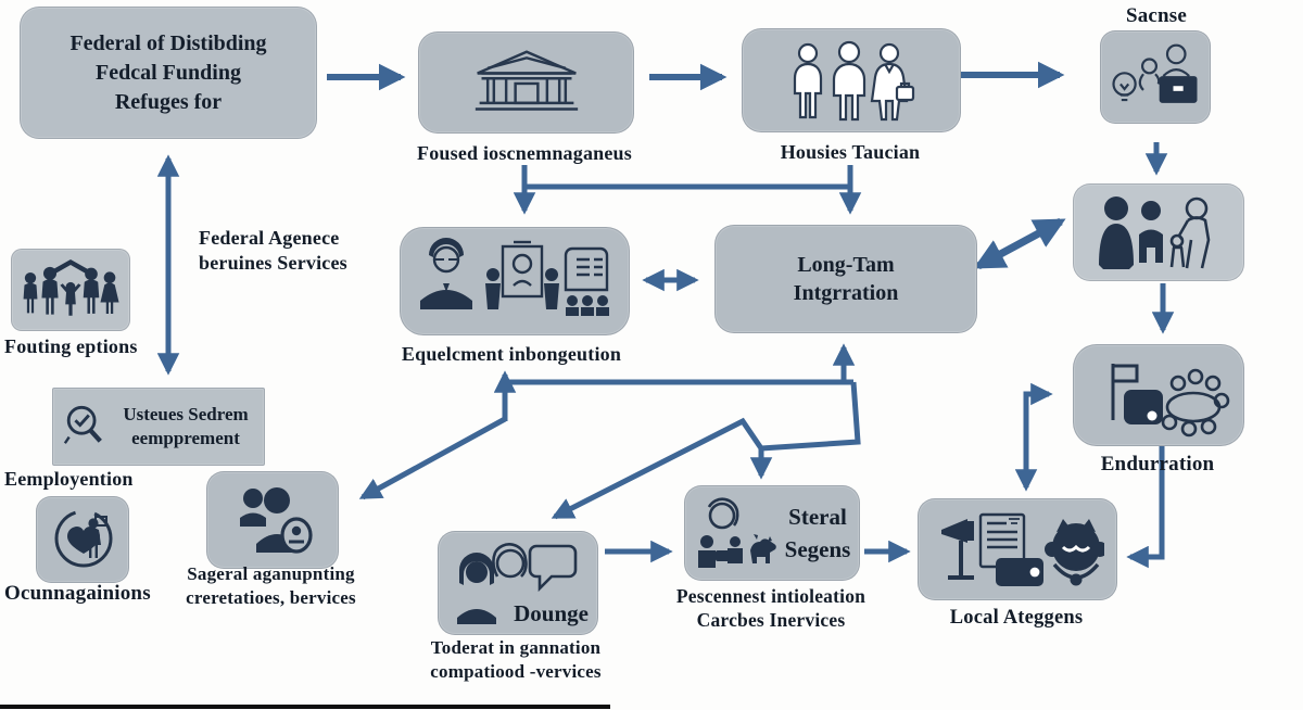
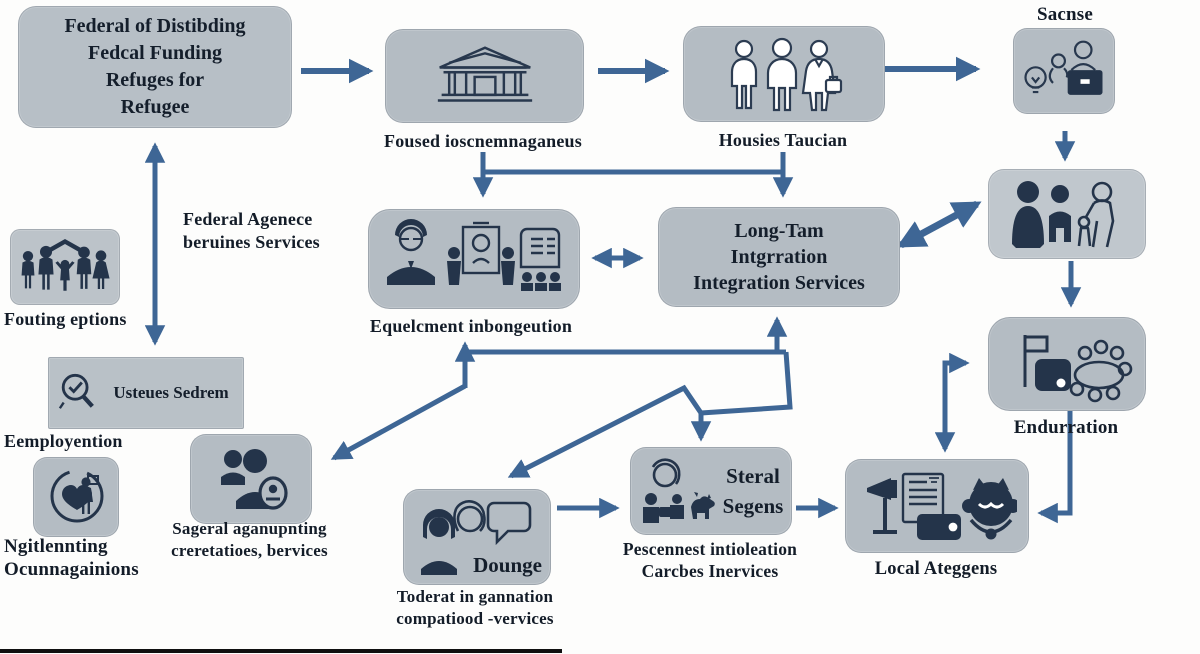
  Federal of Distibding
  Fedcal Funding
  Refuges for
+ Refugee
  Foused ioscnemnaganeus
  Housies Taucian
  Sacnse
  Federal Agenece
  beruines Services
  Fouting eptions
  Usteues Sedrem
- eempprement
  Eemployention
+ Ngitlennting
  Ocunnagainions
  Sageral aganupnting
  creretatioes, bervices
  Equelcment inbongeution
  Long-Tam
  Intgrration
+ Integration Services
  Endurration
  Dounge
  Toderat in gannation
  compatiood -vervices
  Steral
  Segens
  Pescennest intioleation
  Carcbes Inervices
  Local Ateggens
